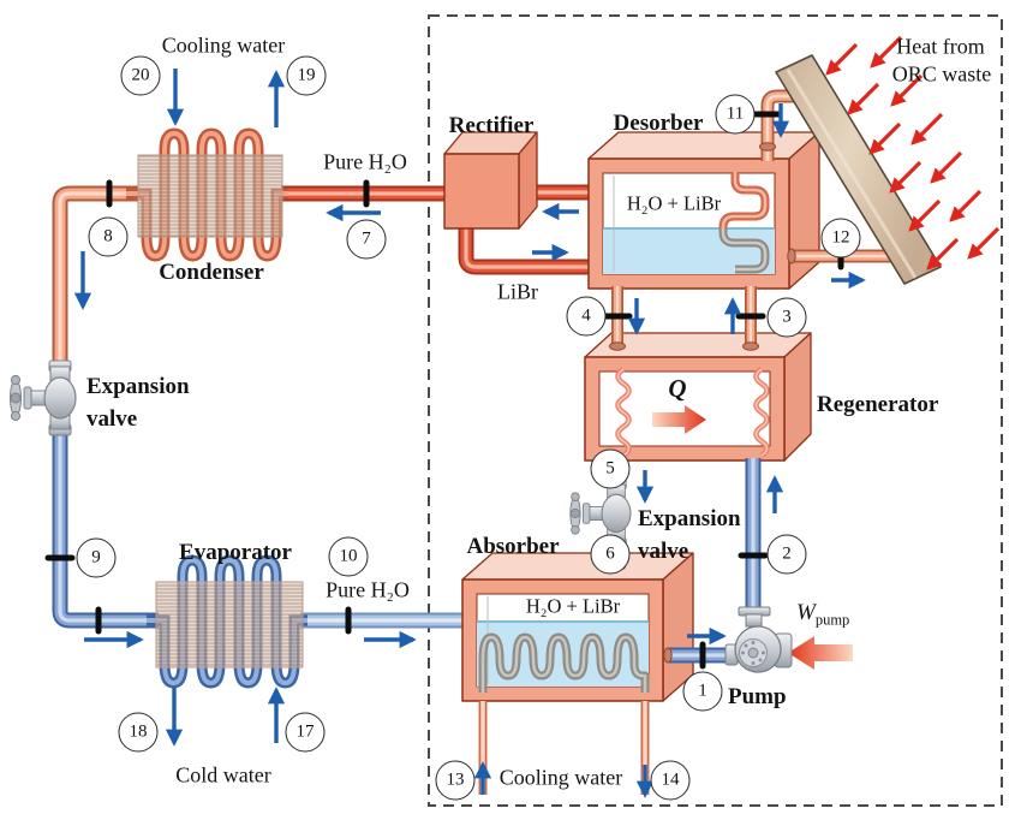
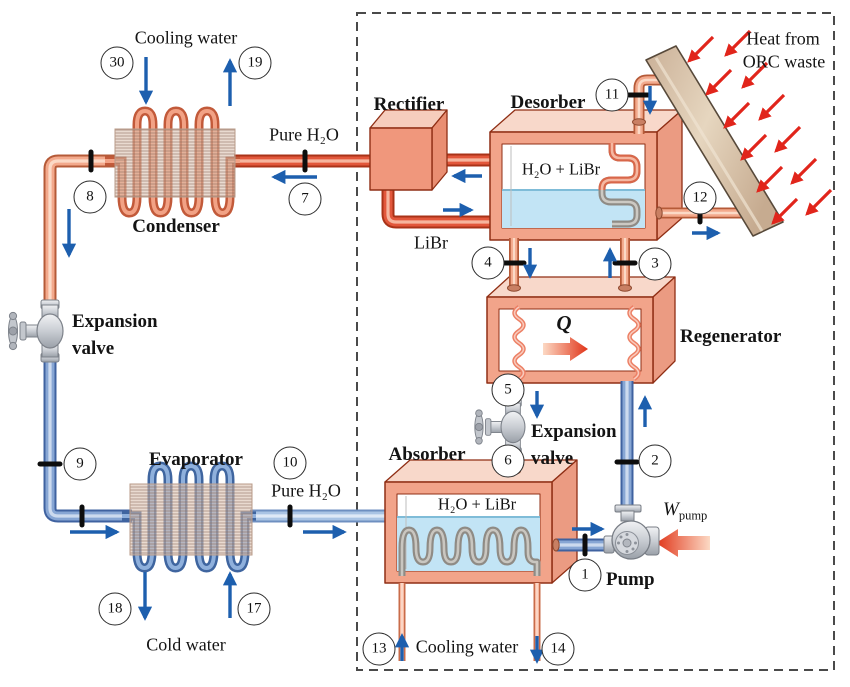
  Cooling water
  Condenser
  Pure H₂O
  Rectifier
  Desorber
  Heat from
  ORC waste
  LiBr
  Regenerator
  Q
  Expansion
  valve
  Expansion
  valve
  Evaporator
  Pure H₂O
  Absorber
  H₂O + LiBr
  H₂O + LiBr
  Cold water
  Cooling water
  Pump
  Wpump
- 20
+ 30
  19
  8
  7
  9
  10
  18
  17
  11
  12
  4
  3
  5
  6
  2
  1
  13
  14
